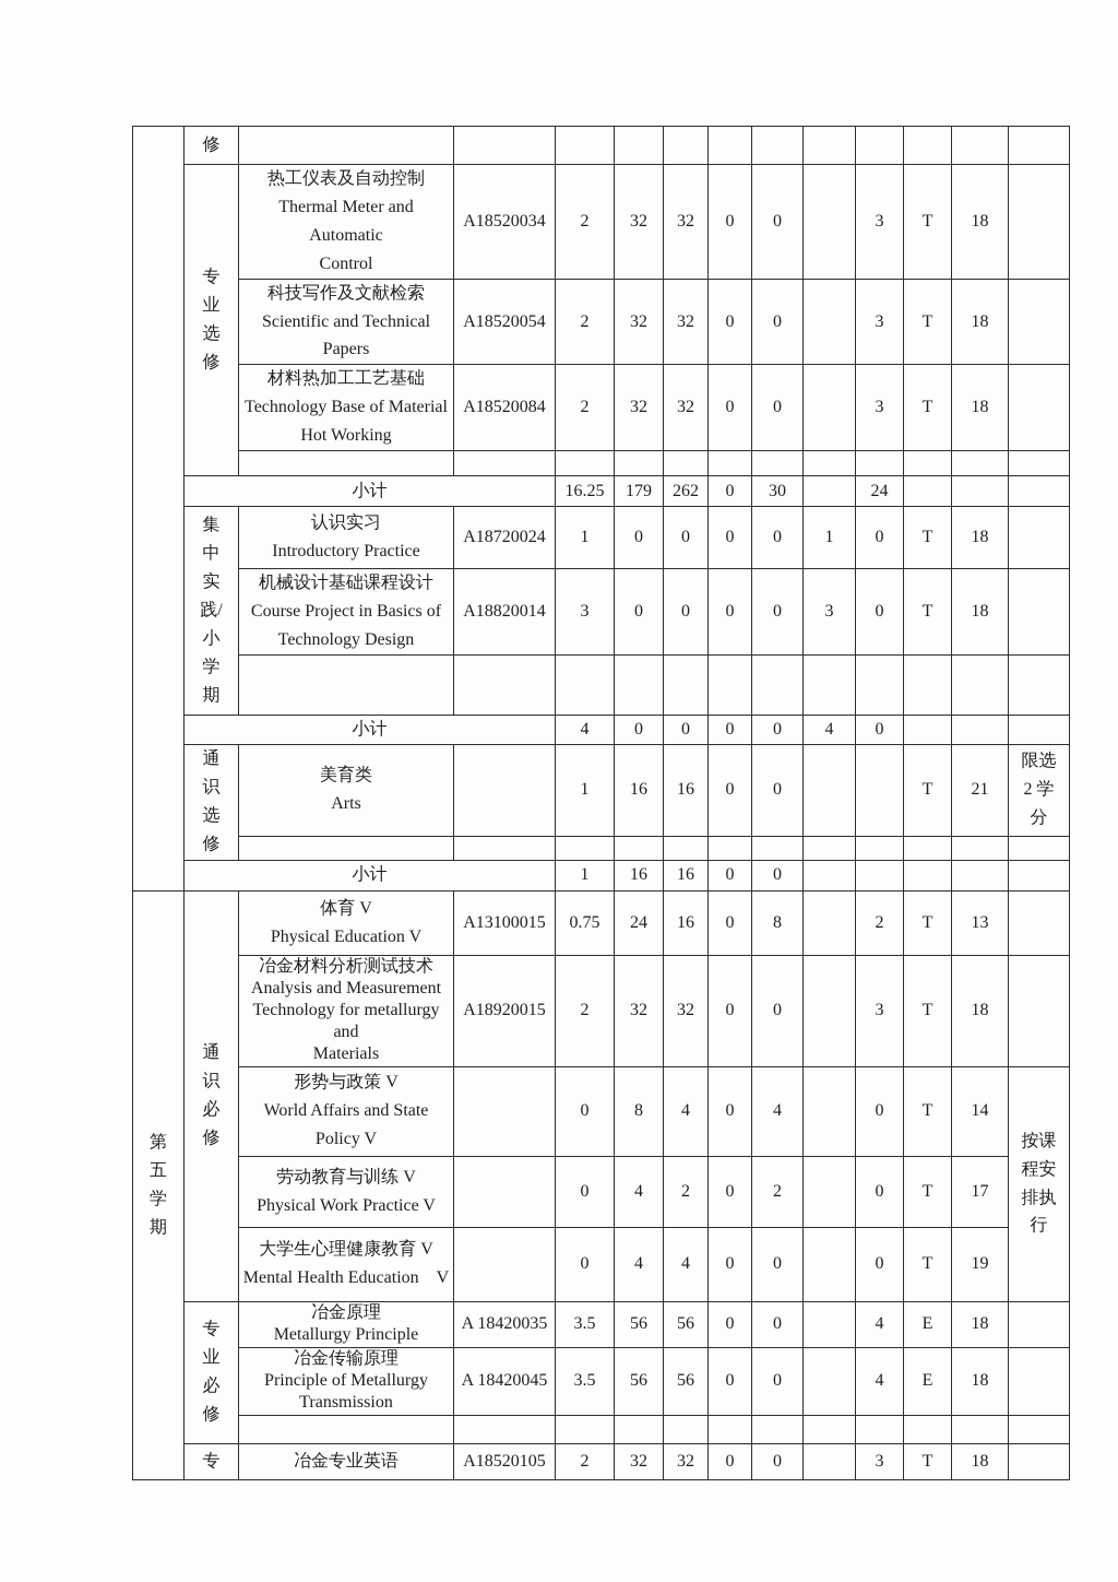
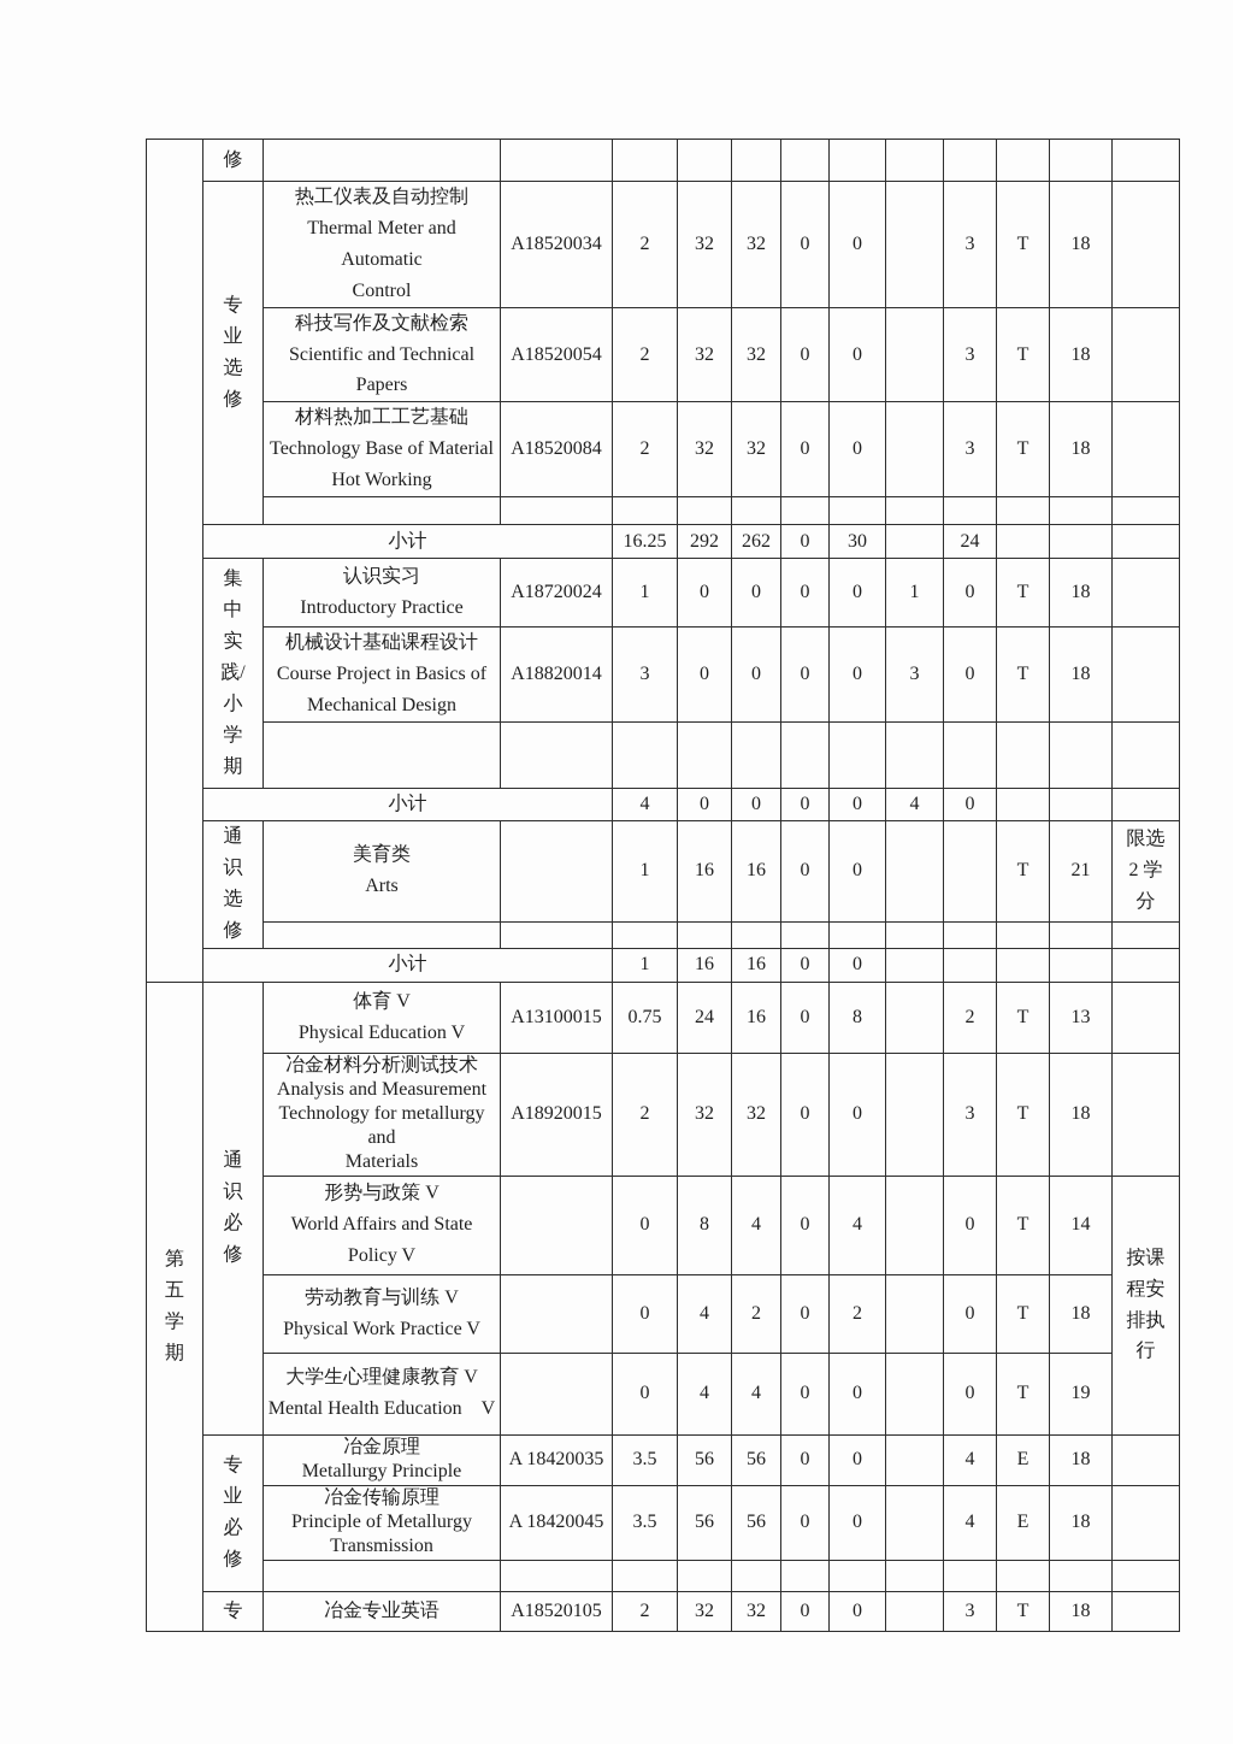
  	修
  专 业 选 修	热工仪表及自动控制Thermal Meter and Automatic Control	A18520034	2	32	32	0	0		3	T	18
  科技写作及文献检索Scientific and Technical Papers	A18520054	2	32	32	0	0		3	T	18
  材料热加工工艺基础Technology Base of Material Hot Working	A18520084	2	32	32	0	0		3	T	18
- 小计	16.25	179	262	0	30		24
+ 小计	16.25	292	262	0	30		24
  集 中 实 践/ 小 学 期	认识实习Introductory Practice	A18720024	1	0	0	0	0	1	0	T	18
- 机械设计基础课程设计Course Project in Basics of Technology Design	A18820014	3	0	0	0	0	3	0	T	18
+ 机械设计基础课程设计Course Project in Basics of Mechanical Design	A18820014	3	0	0	0	0	3	0	T	18
  小计	4	0	0	0	0	4	0
  通 识 选 修	美育类Arts		1	16	16	0	0			T	21	限选 2 学 分
  小计	1	16	16	0	0
  第 五 学 期	通 识 必 修	体育 VPhysical Education V	A13100015	0.75	24	16	0	8		2	T	13
  冶金材料分析测试技术Analysis and Measurement Technology for metallurgy and Materials	A18920015	2	32	32	0	0		3	T	18
  形势与政策 VWorld Affairs and State Policy V		0	8	4	0	4		0	T	14	按课 程安 排执 行
- 劳动教育与训练 VPhysical Work Practice V		0	4	2	0	2		0	T	17
+ 劳动教育与训练 VPhysical Work Practice V		0	4	2	0	2		0	T	18
  大学生心理健康教育 VMental Health Education V		0	4	4	0	0		0	T	19
  专 业 必 修	冶金原理Metallurgy Principle	A 18420035	3.5	56	56	0	0		4	E	18
  冶金传输原理Principle of Metallurgy Transmission	A 18420045	3.5	56	56	0	0		4	E	18
  专	冶金专业英语	A18520105	2	32	32	0	0		3	T	18
